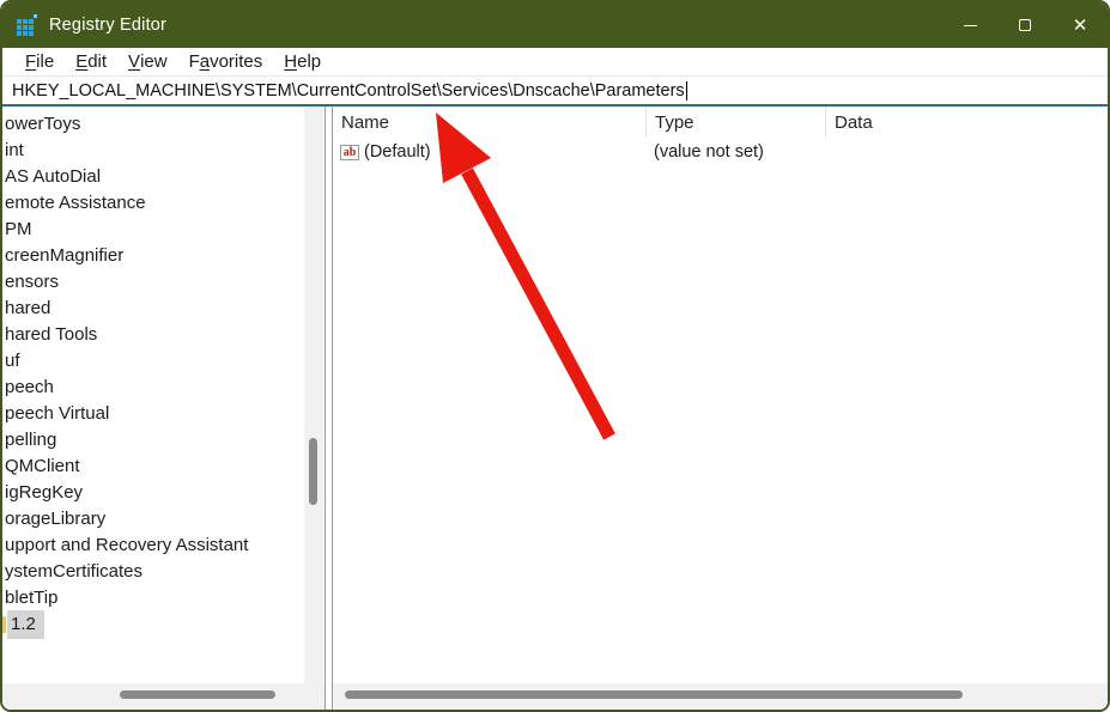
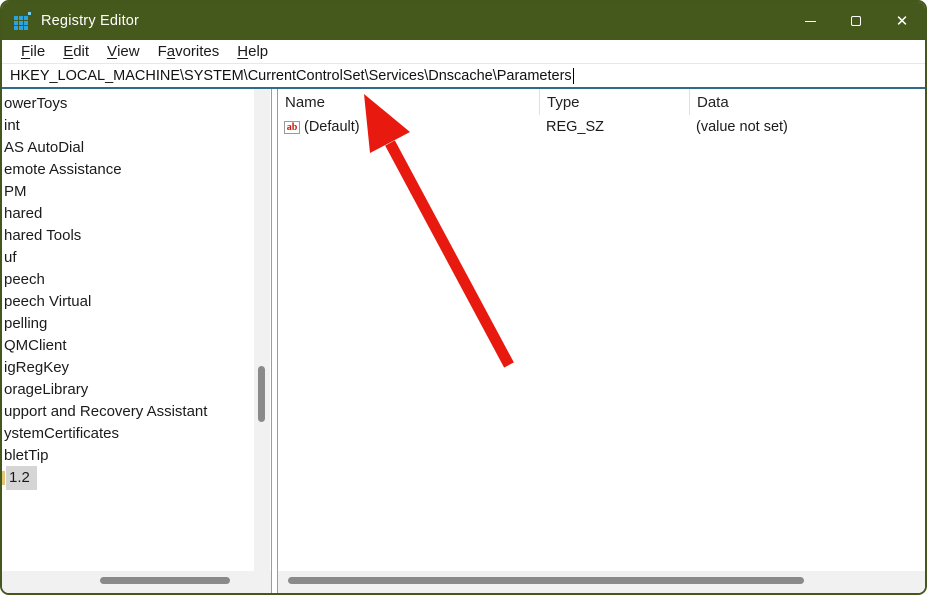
  Registry Editor
  ✕
  F
  ile
  E
  dit
  V
  iew
  F
  a
  vorites
  H
  elp
  HKEY_LOCAL_MACHINE\SYSTEM\CurrentControlSet\Services\Dnscache\Parameters
  owerToys
  int
  AS AutoDial
  emote Assistance
  PM
- creenMagnifier
- ensors
  hared
  hared Tools
  uf
  peech
  peech Virtual
  pelling
  QMClient
  igRegKey
  orageLibrary
  upport and Recovery Assistant
  ystemCertificates
  bletTip
  1.2
  Name
  Type
  Data
  ab
  (Default)
+ REG_SZ
  (value not set)
